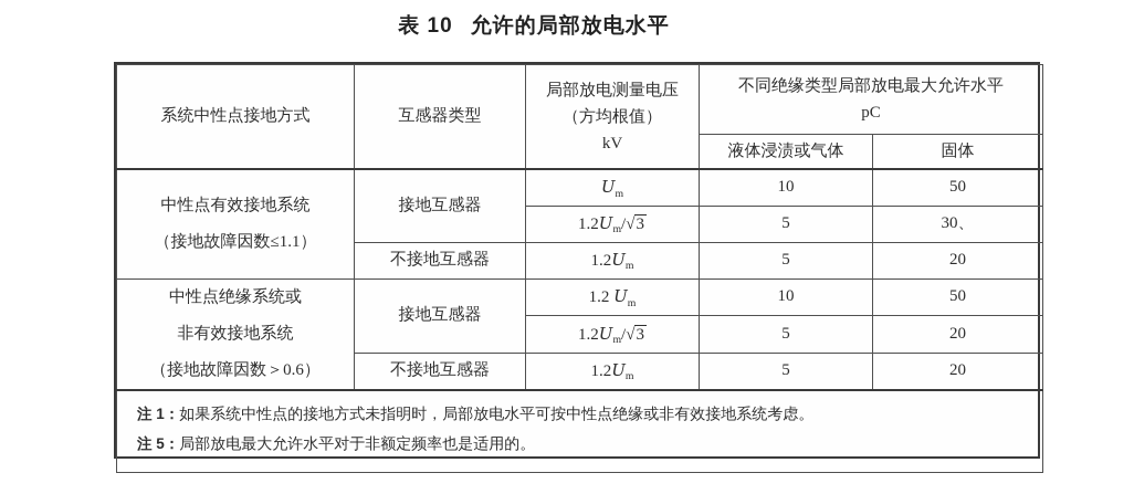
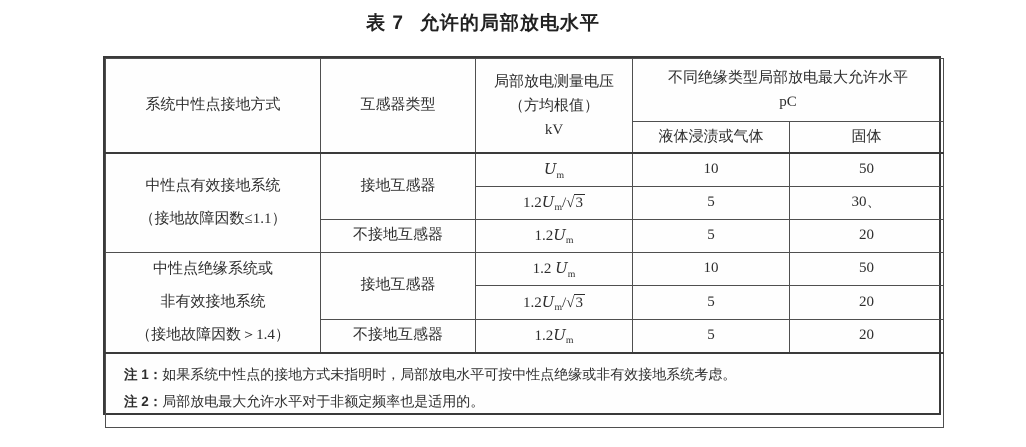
- 表 10 允许的局部放电水平
+ 表 7 允许的局部放电水平
  系统中性点接地方式	互感器类型	局部放电测量电压 （方均根值） kV	不同绝缘类型局部放电最大允许水平 pC
  液体浸渍或气体	固体
  中性点有效接地系统 （接地故障因数≤1.1）	接地互感器	Um	10	50
  1.2Um/√3	5	30、
  不接地互感器	1.2Um	5	20
- 中性点绝缘系统或 非有效接地系统 （接地故障因数＞0.6）	接地互感器	1.2 Um	10	50
+ 中性点绝缘系统或 非有效接地系统 （接地故障因数＞1.4）	接地互感器	1.2 Um	10	50
  1.2Um/√3	5	20
  不接地互感器	1.2Um	5	20
- 注 1：如果系统中性点的接地方式未指明时，局部放电水平可按中性点绝缘或非有效接地系统考虑。 注 5：局部放电最大允许水平对于非额定频率也是适用的。
+ 注 1：如果系统中性点的接地方式未指明时，局部放电水平可按中性点绝缘或非有效接地系统考虑。 注 2：局部放电最大允许水平对于非额定频率也是适用的。
